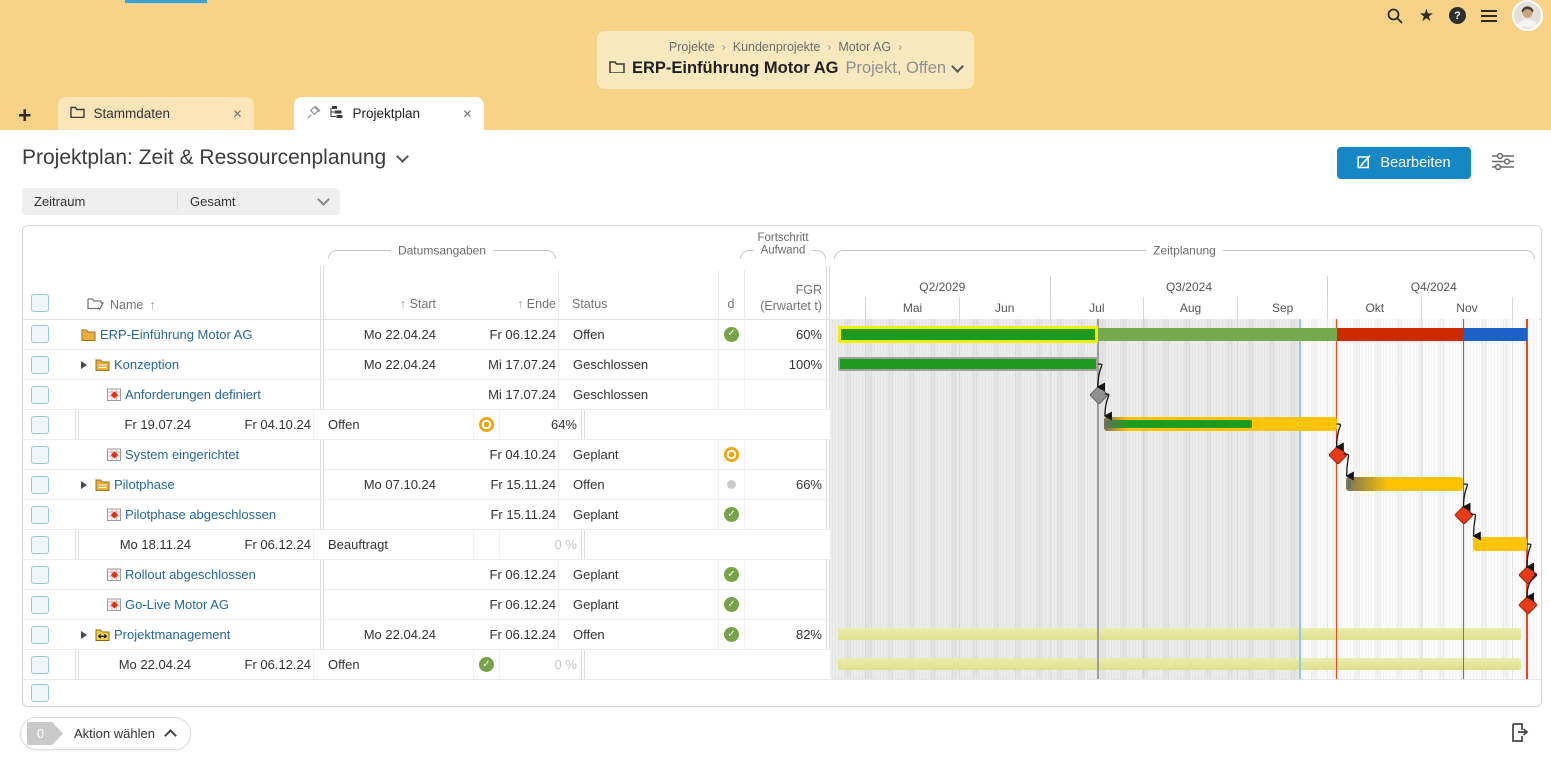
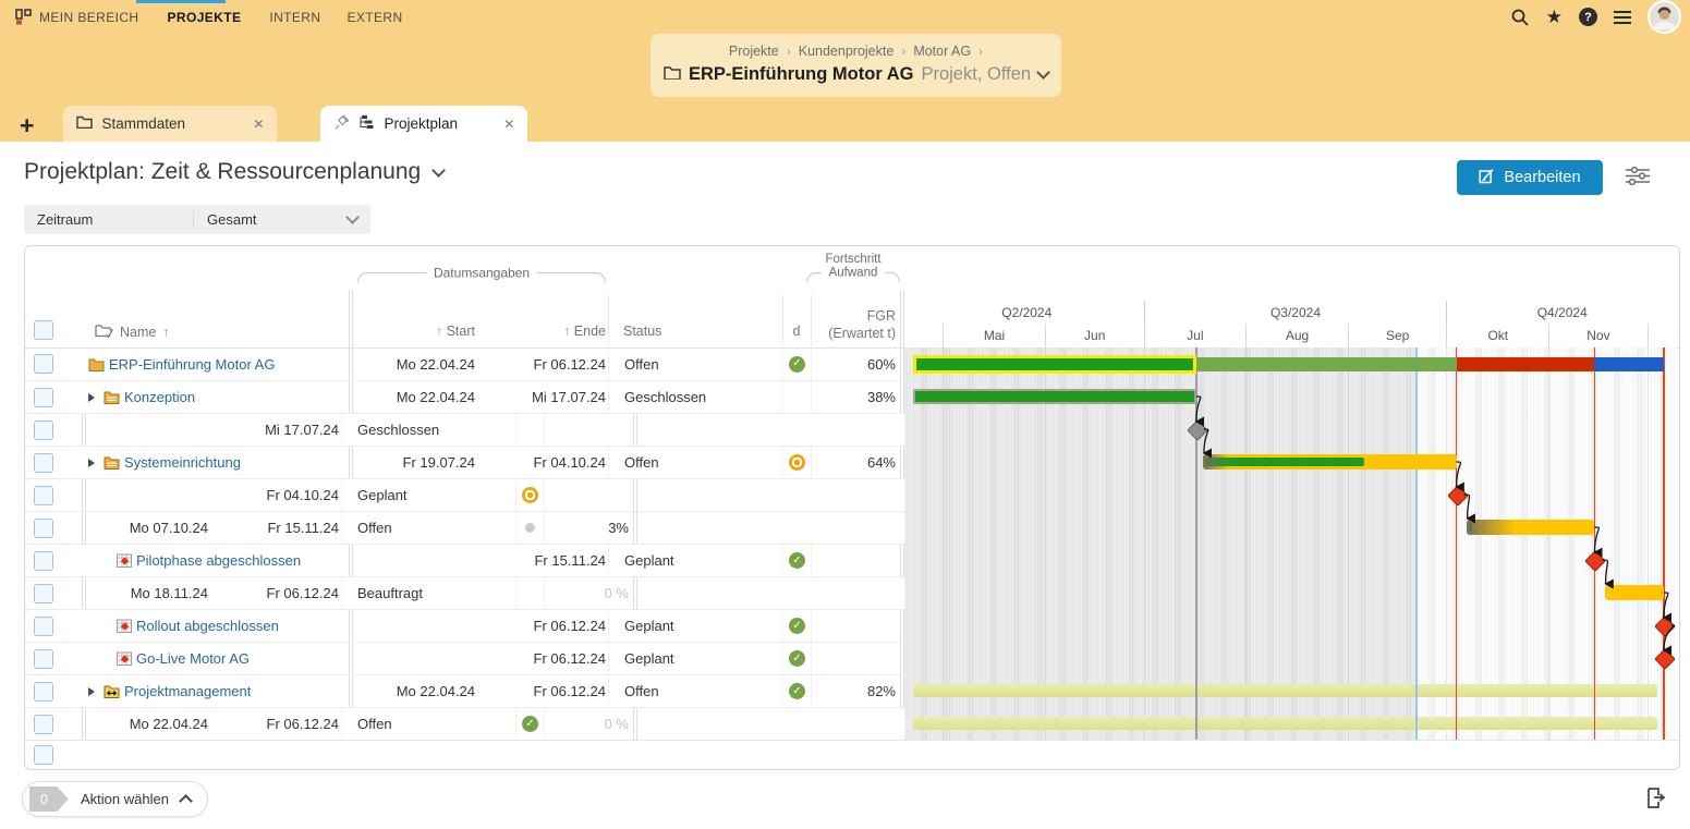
+ MEIN BEREICH
+ PROJEKTE
+ INTERN
+ EXTERN
  ★
  ?
  Projekte
  ›
  Kundenprojekte
  ›
  Motor AG
  ›
  ERP-Einführung Motor AG
  Projekt, Offen
  +
  Stammdaten
  ✕
  Projektplan
  ✕
  Projektplan: Zeit & Ressourcenplanung
  Bearbeiten
  Zeitraum
  Gesamt
  Name
  ↑
  ↑ Start
  ↑ Ende
  Status
  d
  FGR
  (Erwartet t)
  Datumsangaben
  Fortschritt
  Aufwand
- Zeitplanung
- Q2/2029
+ Q2/2024
  Q3/2024
  Q4/2024
  Mai
  Jun
  Jul
  Aug
  Sep
  Okt
  Nov
  ERP-Einführung Motor AG
  Mo 22.04.24
  Fr 06.12.24
  Offen
  ✓
  60%
  Konzeption
  Mo 22.04.24
  Mi 17.07.24
  Geschlossen
- 100%
+ 38%
- Anforderungen definiert
  Mi 17.07.24
  Geschlossen
+ Systemeinrichtung
  Fr 19.07.24
  Fr 04.10.24
  Offen
  64%
- System eingerichtet
  Fr 04.10.24
  Geplant
- Pilotphase
  Mo 07.10.24
  Fr 15.11.24
  Offen
- 66%
+ 3%
  Pilotphase abgeschlossen
  Fr 15.11.24
  Geplant
  ✓
  Mo 18.11.24
  Fr 06.12.24
  Beauftragt
  0 %
  Rollout abgeschlossen
  Fr 06.12.24
  Geplant
  ✓
  Go-Live Motor AG
  Fr 06.12.24
  Geplant
  ✓
  Projektmanagement
  Mo 22.04.24
  Fr 06.12.24
  Offen
  ✓
  82%
  Mo 22.04.24
  Fr 06.12.24
  Offen
  ✓
  0 %
  0
  Aktion wählen
